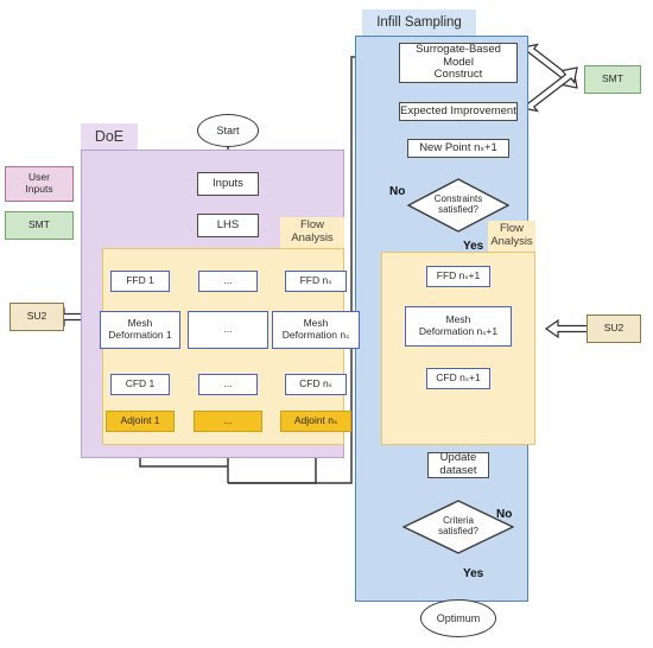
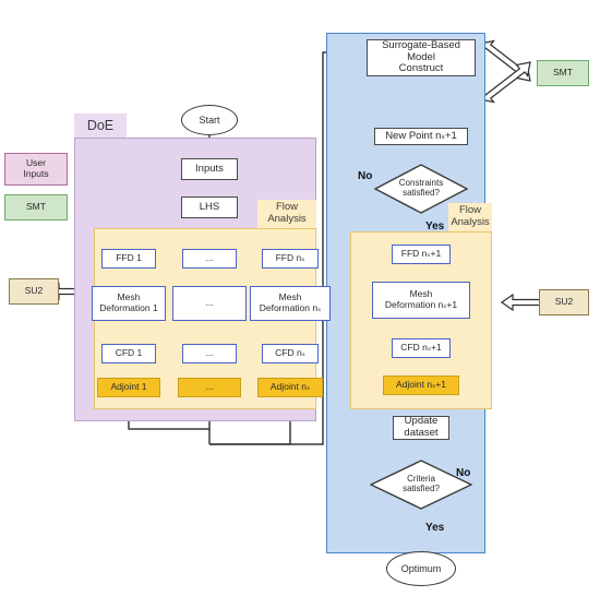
  DoE
- Infill Sampling
  Flow
  Analysis
  Flow
  Analysis
  User
  Inputs
  SMT
  SU2
  SMT
  SU2
  Start
  Optimum
  Inputs
  LHS
  FFD 1
  Mesh
  Deformation 1
  CFD 1
  Adjoint 1
  ...
  ...
  ...
  ...
  FFD nₛ
  Mesh
  Deformation nₛ
  CFD nₛ
  Adjoint nₛ
  Surrogate-Based Model
  Construct
- Expected Improvement
  New Point nₛ+1
  Constraints
  satisfied?
  FFD nₛ+1
  Mesh
  Deformation nₛ+1
  CFD nₛ+1
+ Adjoint nₛ+1
  Update
  dataset
  Criteria
  satisfied?
  No
  Yes
  No
  Yes
